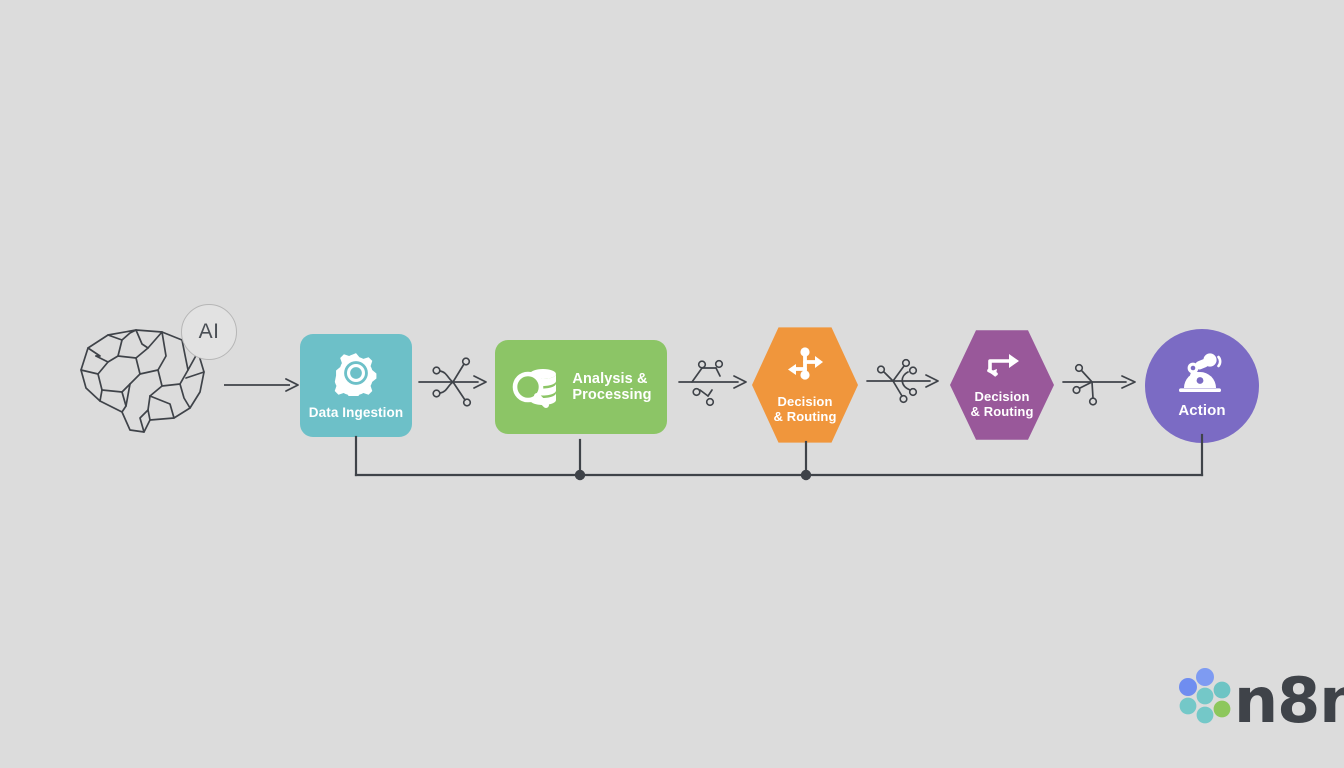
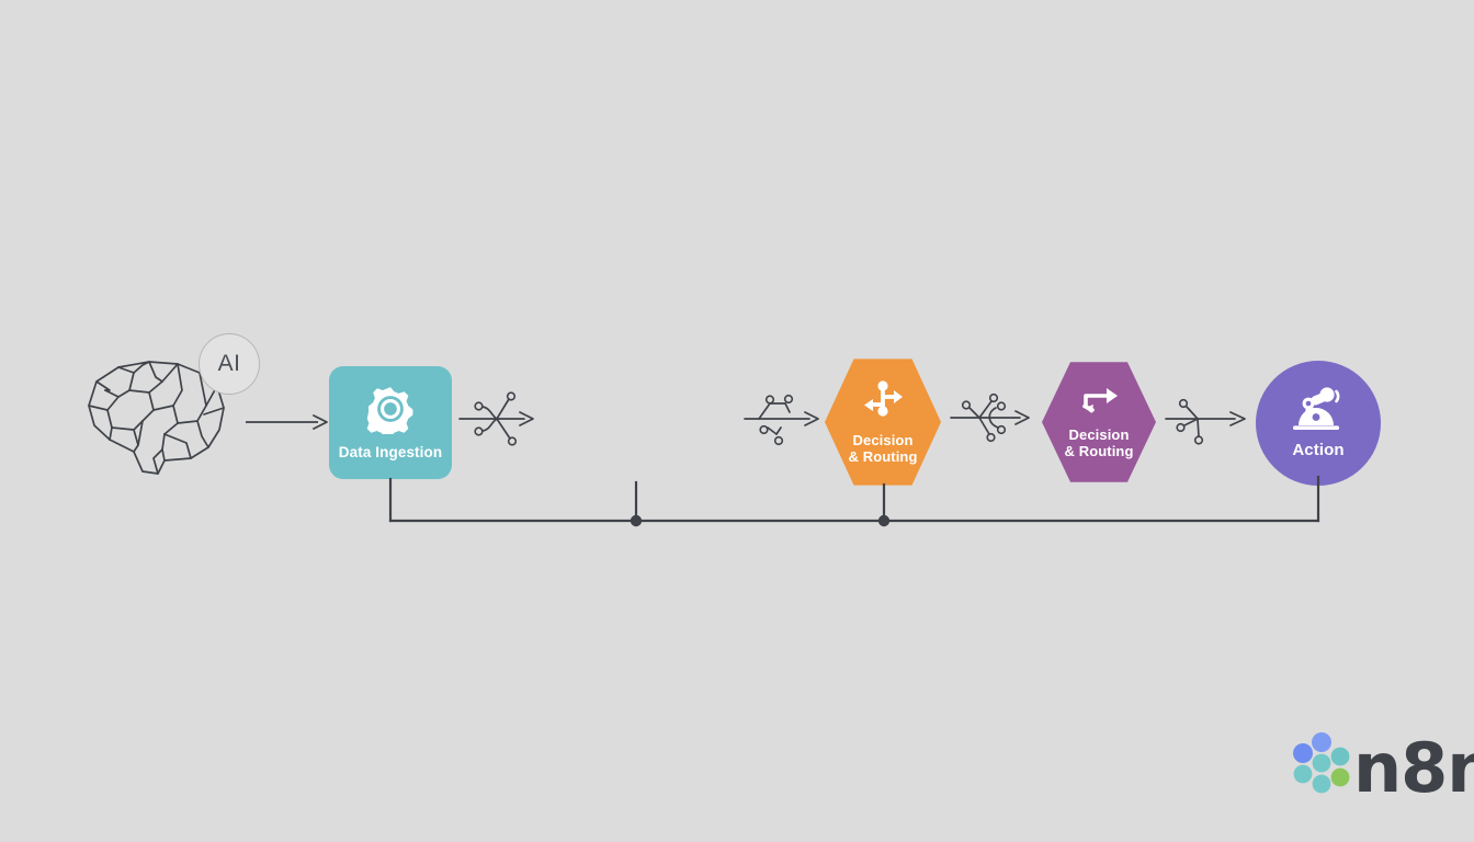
  AI
  Data Ingestion
- Analysis &
- Processing
  Decision
  & Routing
  Decision
  & Routing
  Action
  n8n
